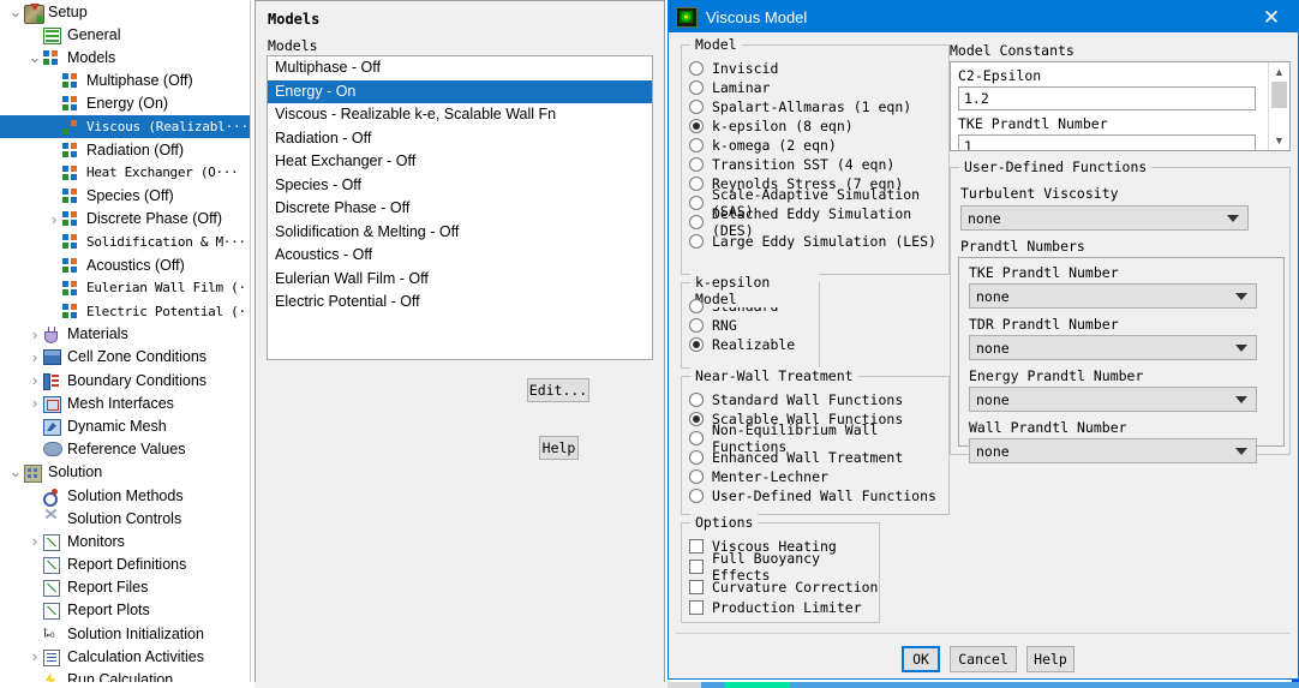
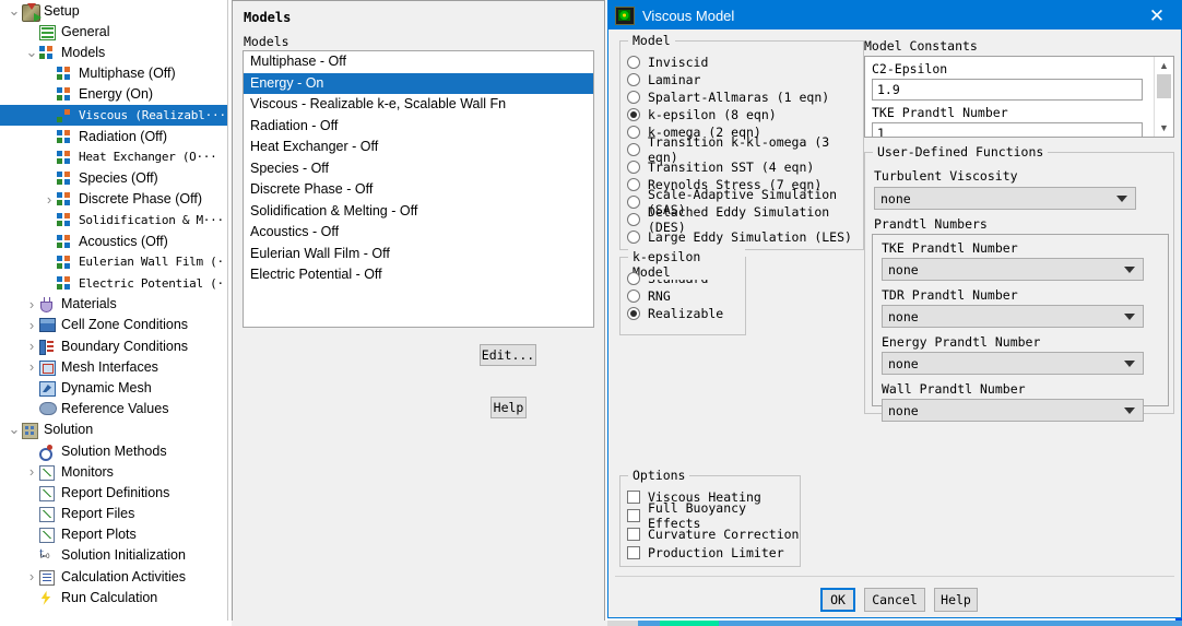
  ⌄
  Setup
  General
  ⌄
  Models
  Multiphase (Off)
  Energy (On)
  Viscous (Realizabl···
  Radiation (Off)
  Heat Exchanger (O···
  Species (Off)
  ›
  Discrete Phase (Off)
  Solidification & M···
  Acoustics (Off)
  Eulerian Wall Film (·
  Electric Potential (·
  ›
  Materials
  ›
  Cell Zone Conditions
  ›
  Boundary Conditions
  ›
  Mesh Interfaces
  Dynamic Mesh
  Reference Values
  ⌄
  Solution
  Solution Methods
- Solution Controls
  ›
  Monitors
  Report Definitions
  Report Files
  Report Plots
  Solution Initialization
  ›
  Calculation Activities
  Run Calculation
  Models
  Models
  Multiphase - Off
  Energy - On
  Viscous - Realizable k-e, Scalable Wall Fn
  Radiation - Off
  Heat Exchanger - Off
  Species - Off
  Discrete Phase - Off
  Solidification & Melting - Off
  Acoustics - Off
  Eulerian Wall Film - Off
  Electric Potential - Off
  Edit...
  Help
  Viscous Model
  ✕
  Model
  Inviscid
  Laminar
  Spalart-Allmaras (1 eqn)
  k-epsilon (8 eqn)
  k-omega (2 eqn)
+ Transition k-kl-omega (3 eqn)
  Transition SST (4 eqn)
  Reynolds Stress (7 eqn)
  Scale-Adaptive Simulation (SAS)
  Detached Eddy Simulation (DES)
  Large Eddy Simulation (LES)
  k-epsilon odel
  RNG
  Realizable
- Near-Wall Treatment
- Standard Wall Functions
- Scalable Wall Functions
- Non-Equilibrium Wall Functions
- Enhanced Wall Treatment
- Menter-Lechner
- User-Defined Wall Functions
  Options
  Viscous Heating
  Full Buoyancy Effects
  Curvature Correction
  Production Limiter
  Model Constants
  C2-Epsilon
- 1.2
+ 1.9
  TKE Prandtl Number
  1
  ▲
  ▼
  User-Defined Functions
  Turbulent Viscosity
  none
  Prandtl Numbers
  TKE Prandtl Number
  none
  TDR Prandtl Number
  none
  Energy Prandtl Number
  none
  Wall Prandtl Number
  none
  OK
  Cancel
  Help
